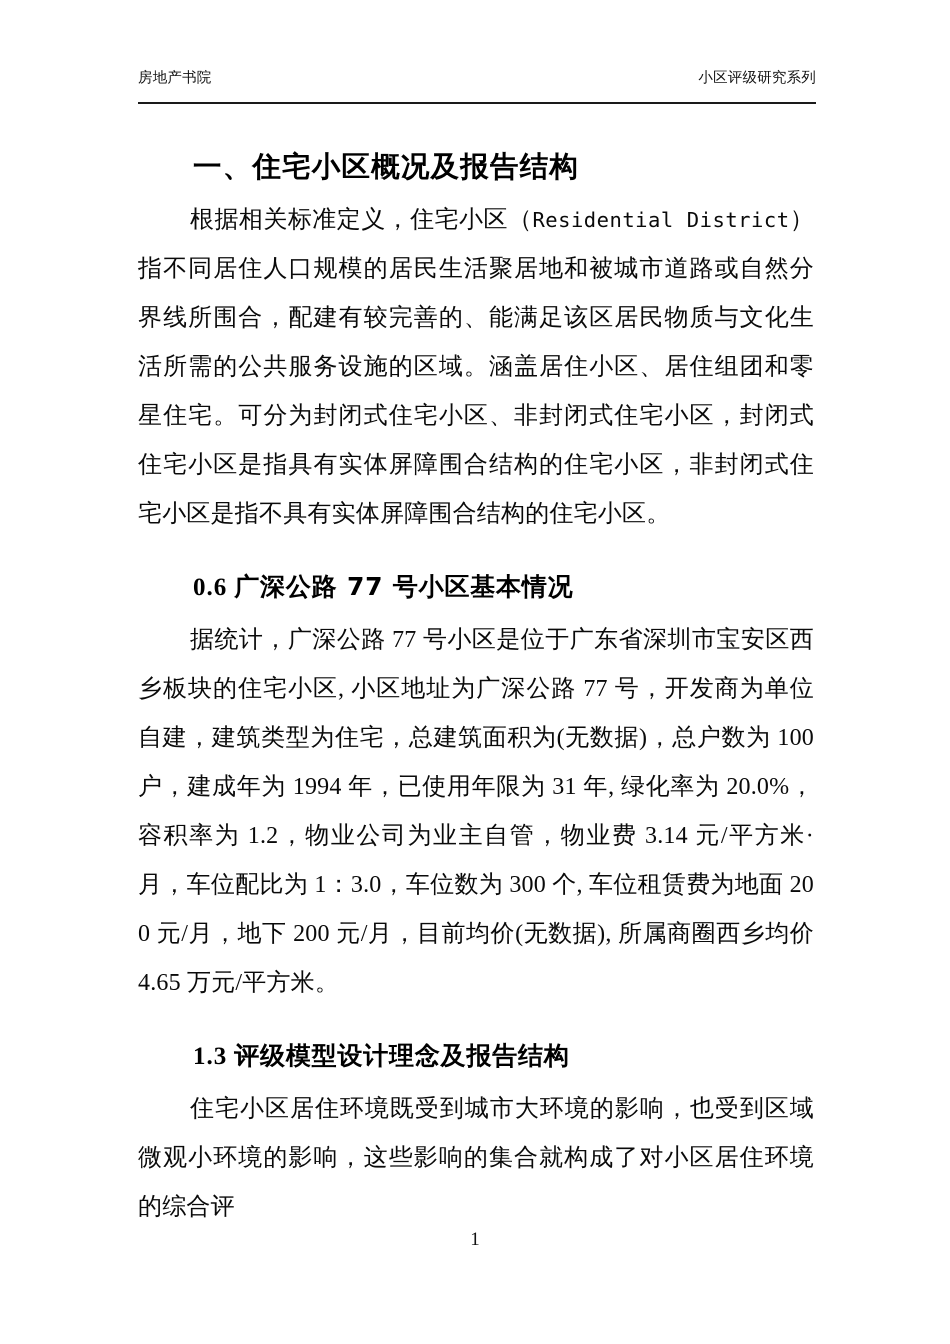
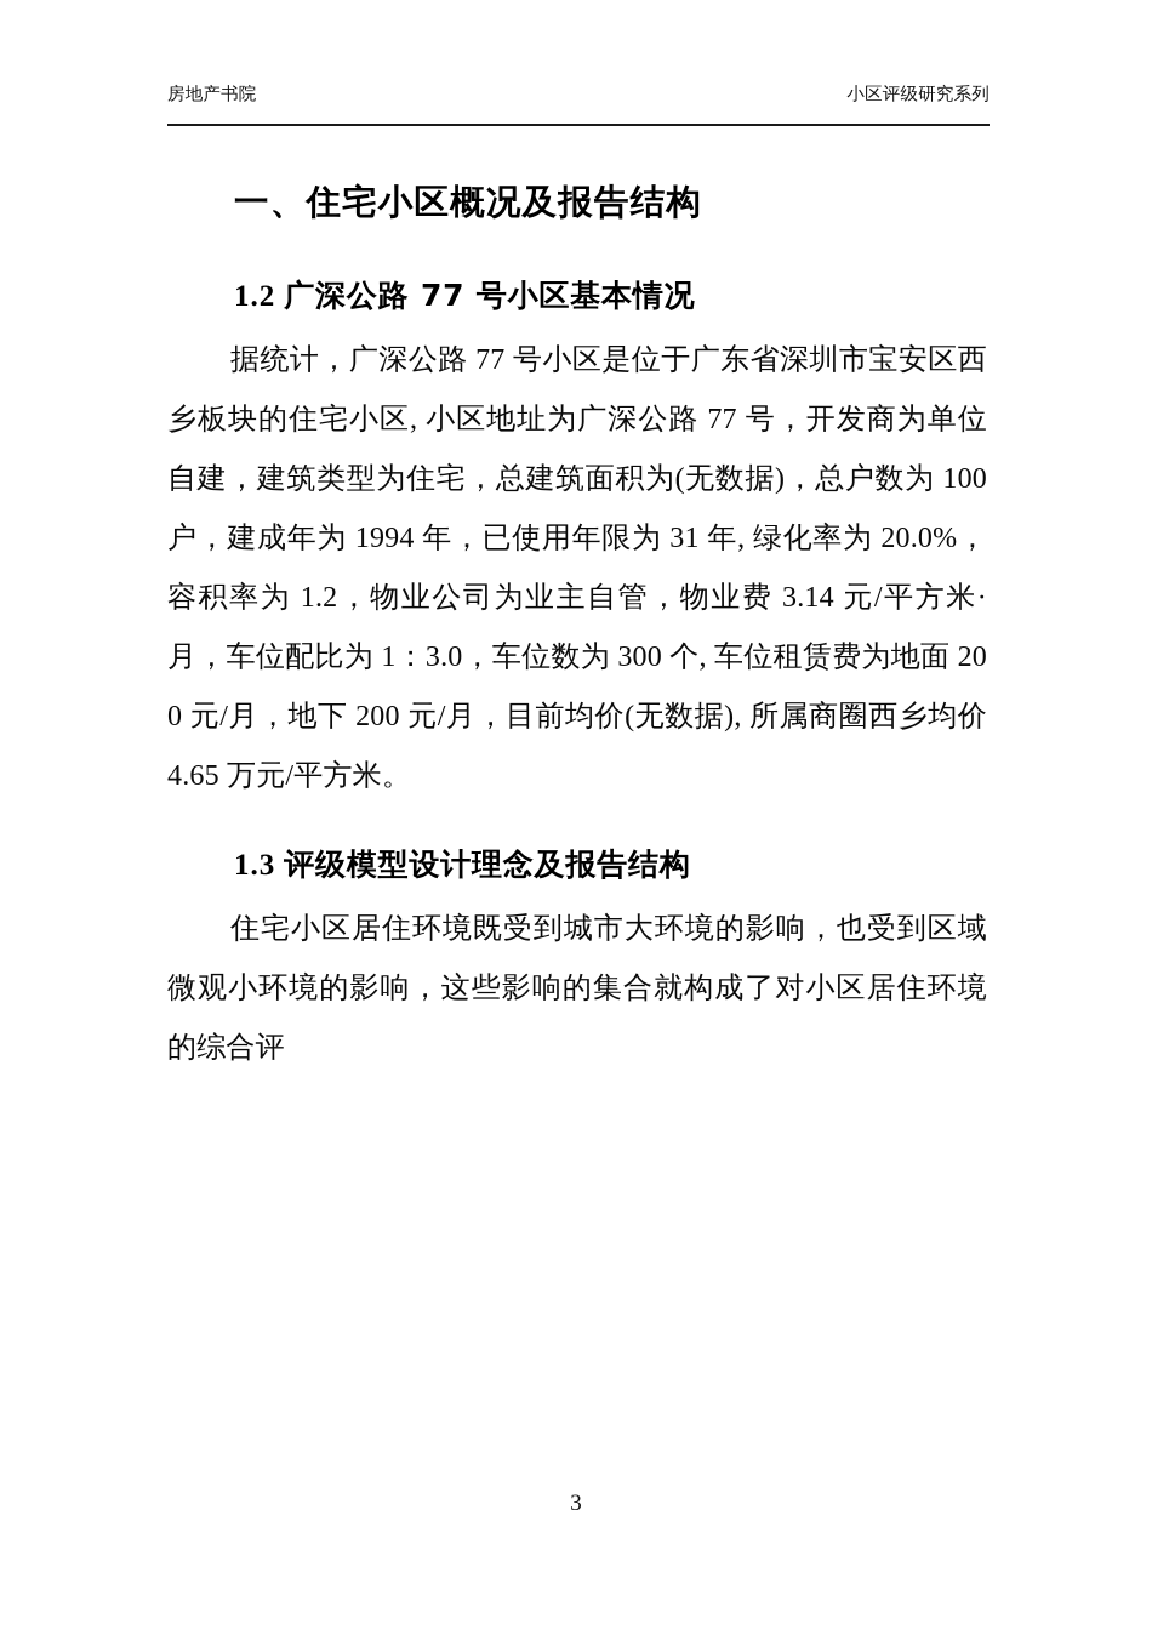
  房地产书院
  小区评级研究系列
  一、住宅小区概况及报告结构
- 根据相关标准定义，住宅小区（Residential District）指不同居住人口规模的居民生活聚居地和被城市道路或自然分界线所围合，配建有较完善的、能满足该区居民物质与文化生活所需的公共服务设施的区域。涵盖居住小区、居住组团和零星住宅。可分为封闭式住宅小区、非封闭式住宅小区，封闭式住宅小区是指具有实体屏障围合结构的住宅小区，非封闭式住宅小区是指不具有实体屏障围合结构的住宅小区。
- 0.6 广深公路 77 号小区基本情况
+ 1.2 广深公路 77 号小区基本情况
  据统计，广深公路 77 号小区是位于广东省深圳市宝安区西乡板块的住宅小区, 小区地址为广深公路 77 号，开发商为单位自建，建筑类型为住宅，总建筑面积为(无数据)，总户数为 100 户，建成年为 1994 年，已使用年限为 31 年, 绿化率为 20.0%，容积率为 1.2，物业公司为业主自管，物业费 3.14 元/平方米·月，车位配比为 1：3.0，车位数为 300 个, 车位租赁费为地面 200 元/月，地下 200 元/月，目前均价(无数据), 所属商圈西乡均价 4.65 万元/平方米。
  1.3 评级模型设计理念及报告结构
  住宅小区居住环境既受到城市大环境的影响，也受到区域微观小环境的影响，这些影响的集合就构成了对小区居住环境的综合评
- 1
+ 3
